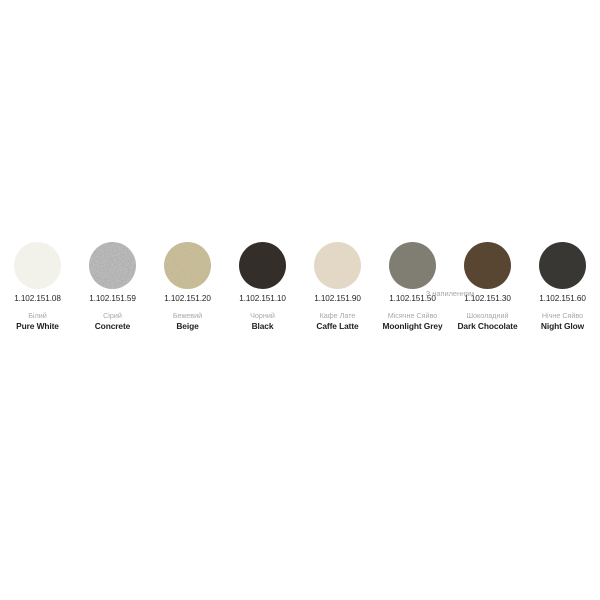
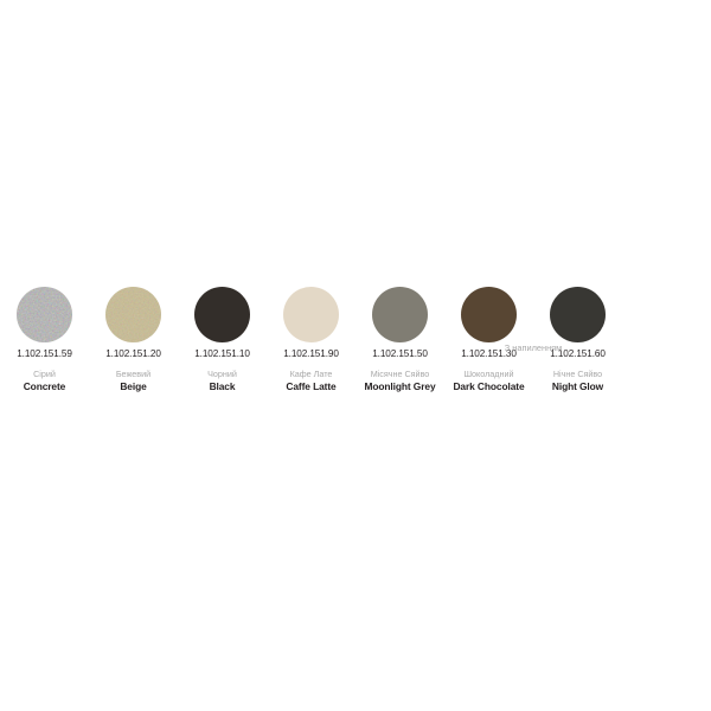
- 1.102.151.08
- Білий
- Pure White
  1.102.151.59
  Сірий
  Concrete
  1.102.151.20
  Бежевий
  Beige
  1.102.151.10
  Чорний
  Black
  1.102.151.90
  Кафе Лате
  Caffe Latte
  1.102.151.50
  Місячне Сяйво
  Moonlight Grey
  1.102.151.30
  Шоколадний
  Dark Chocolate
  1.102.151.60
  Нічне Сяйво
  Night Glow
  З напиленням
